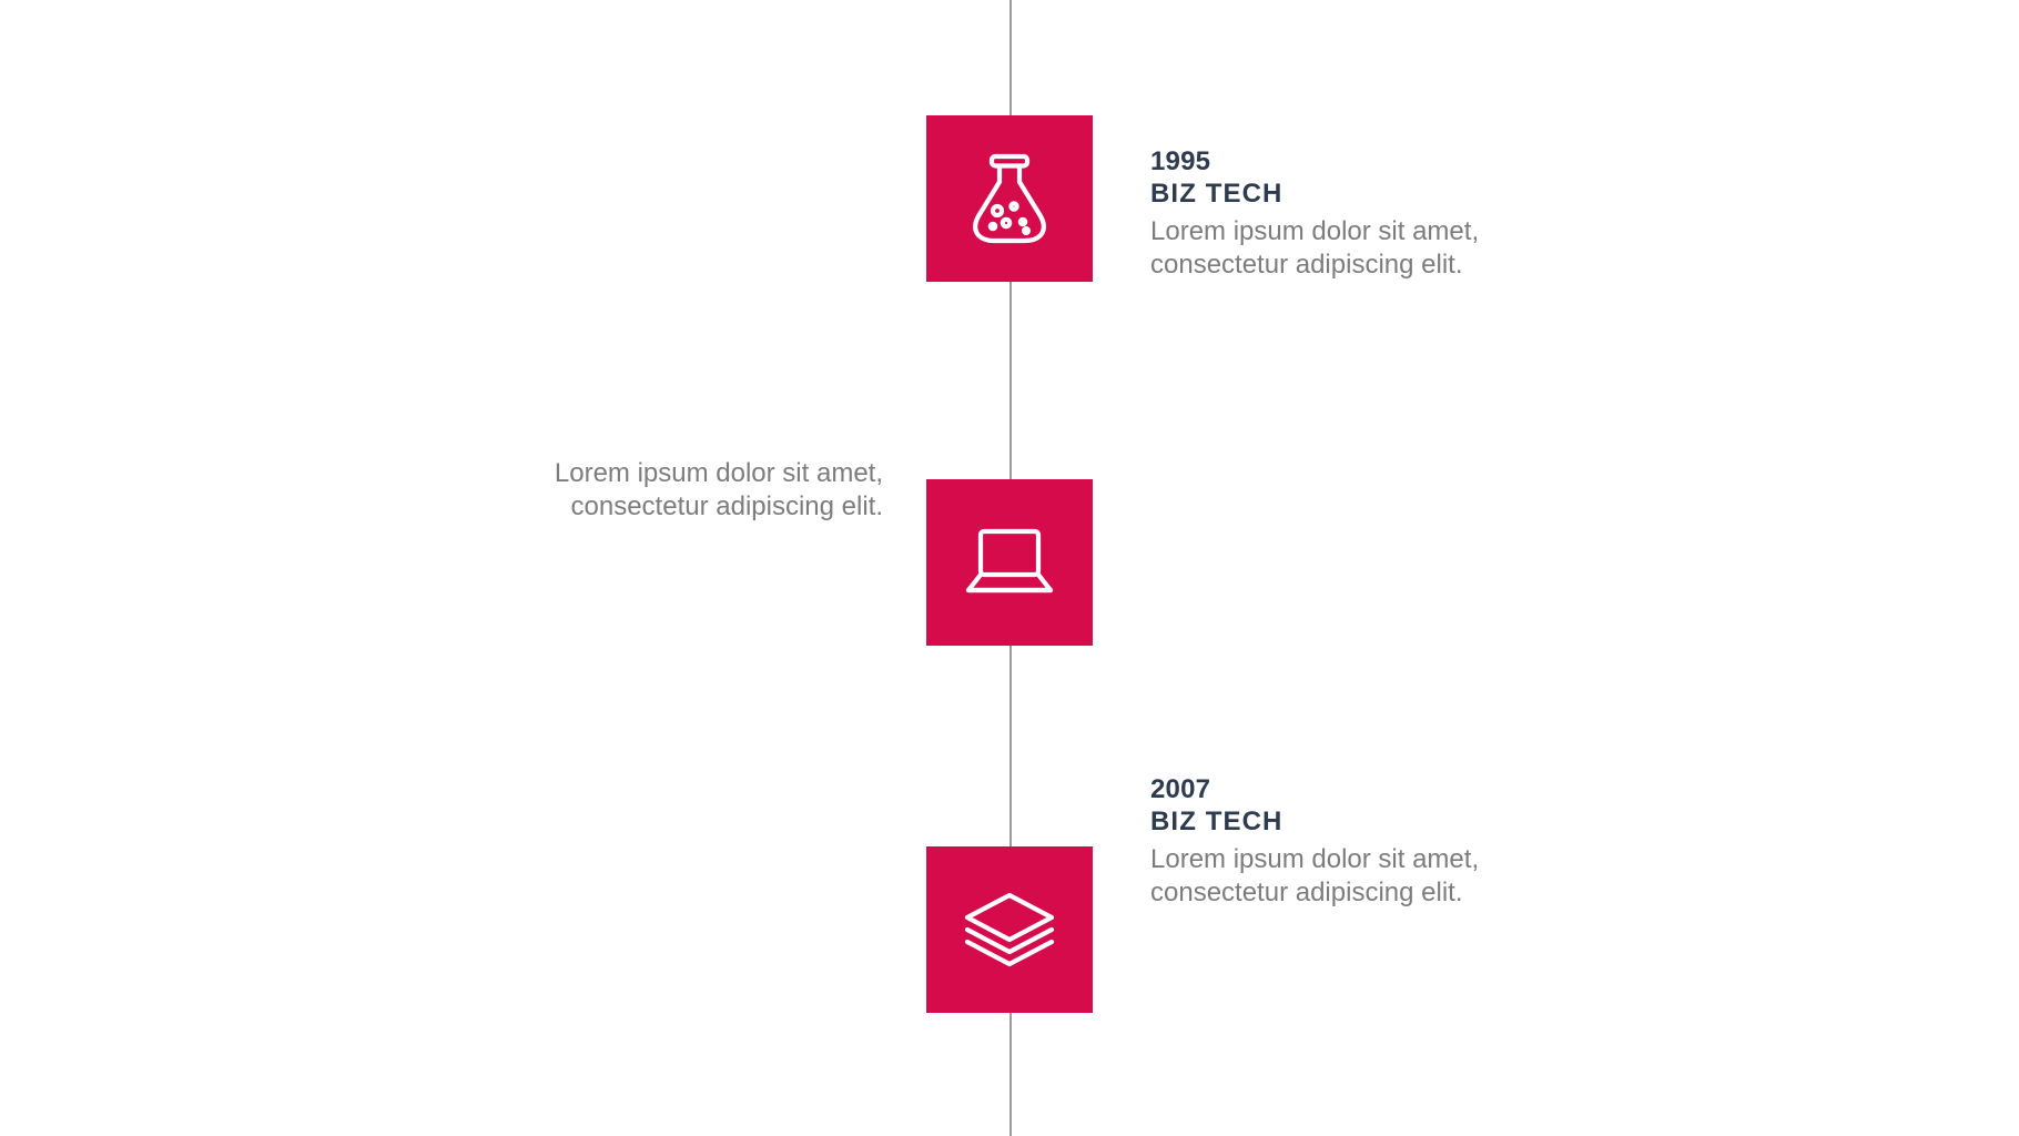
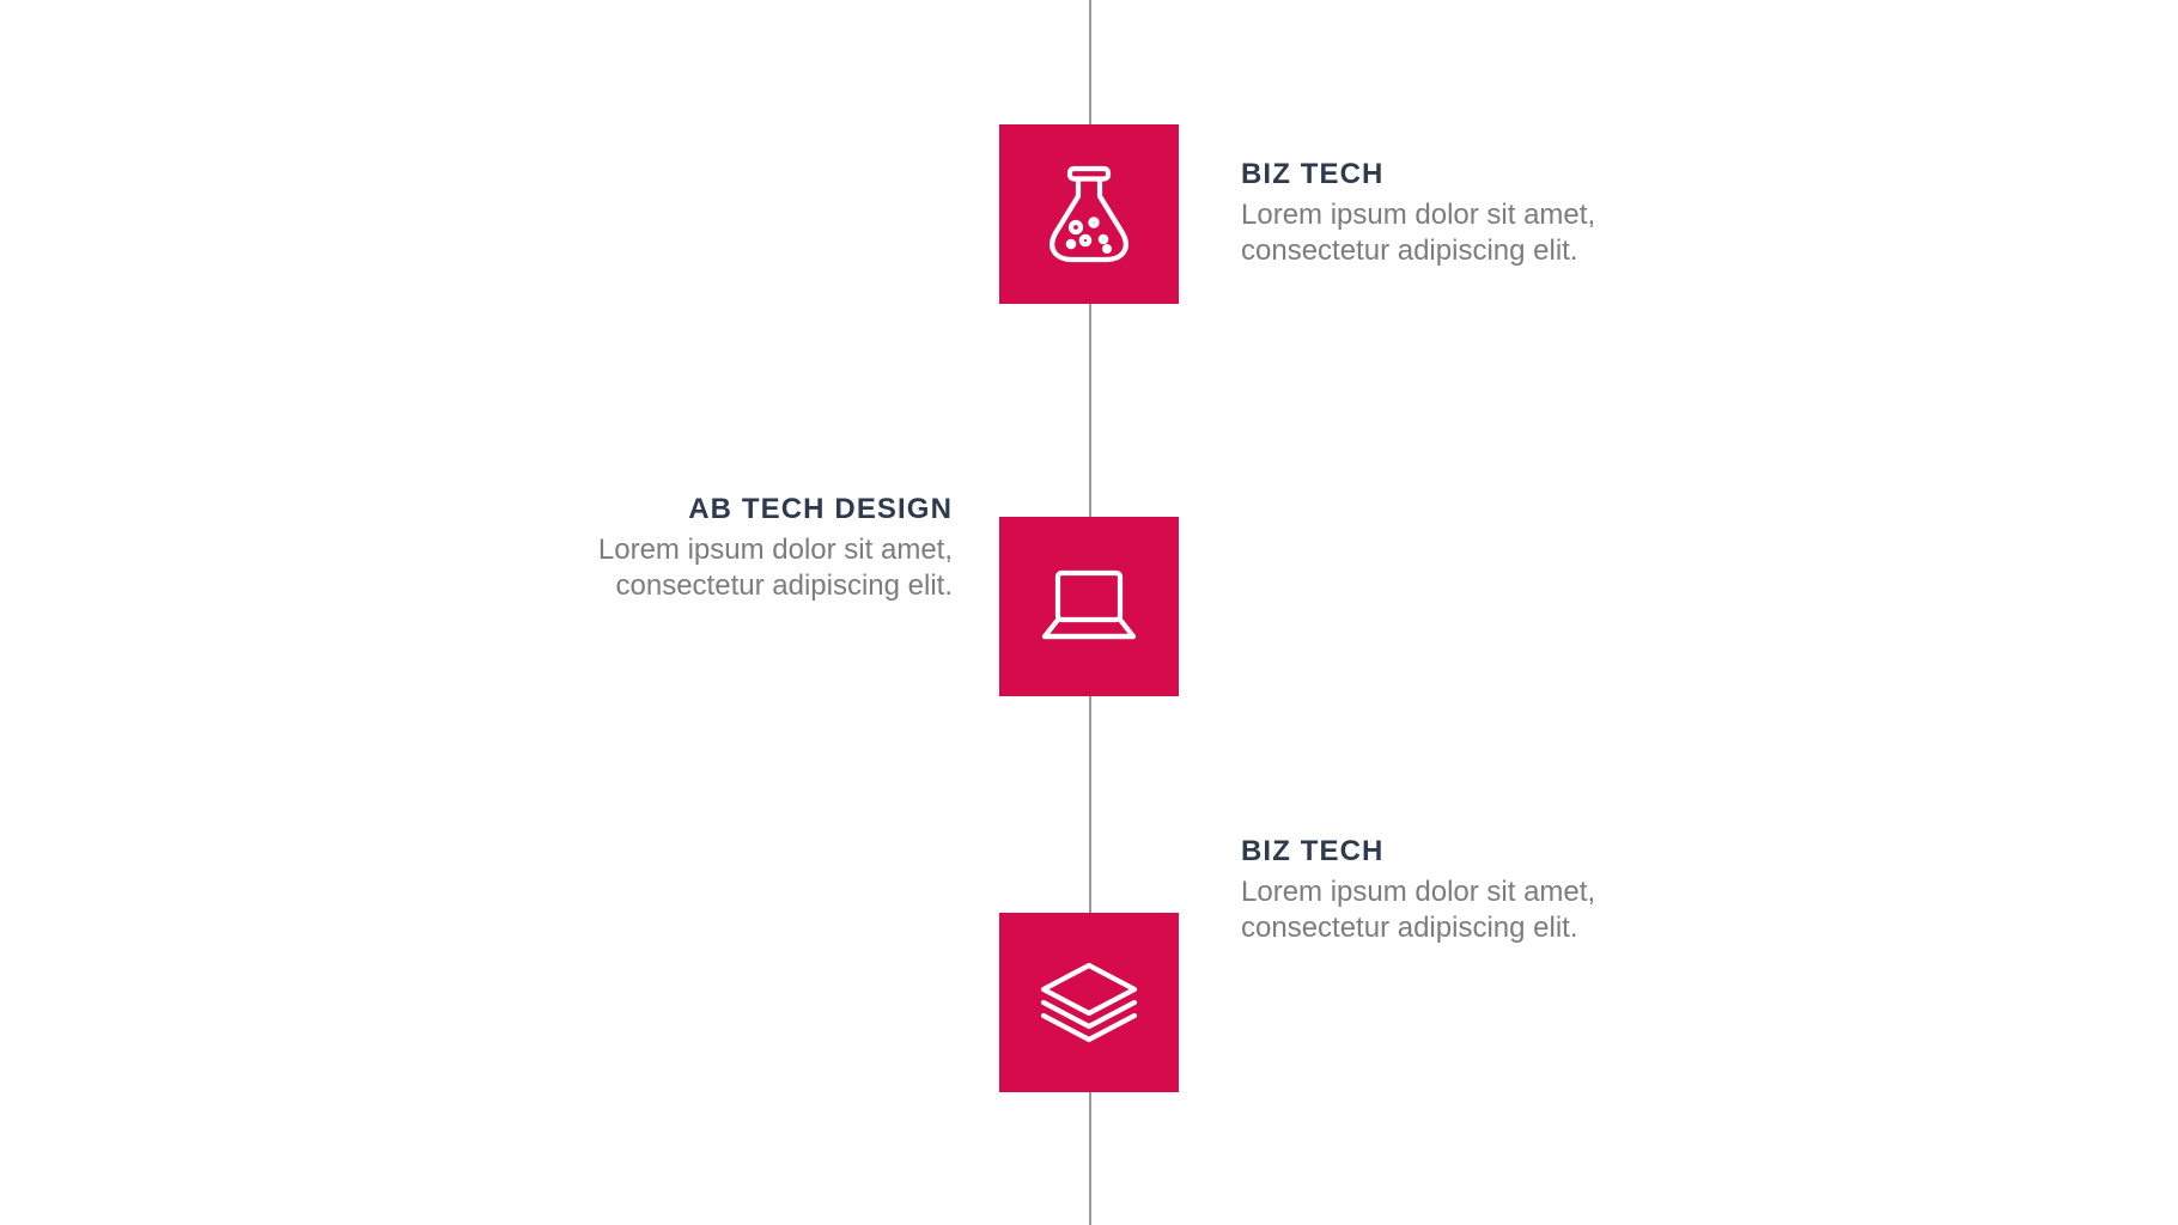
- 1995
  BIZ TECH
  Lorem ipsum dolor sit amet, consectetur adipiscing elit.
+ AB TECH DESIGN
  Lorem ipsum dolor sit amet, consectetur adipiscing elit.
- 2007
  BIZ TECH
  Lorem ipsum dolor sit amet, consectetur adipiscing elit.
